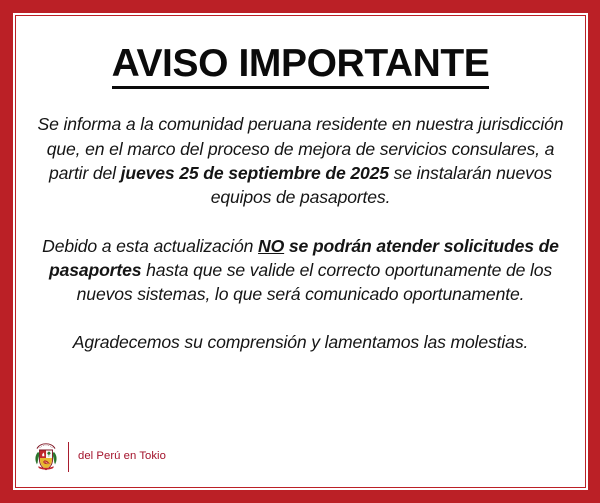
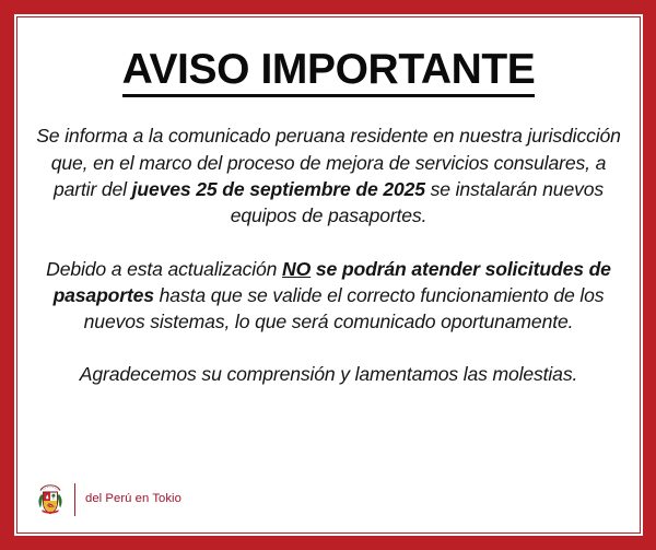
  AVISO IMPORTANTE
- Se informa a la comunidad peruana residente en nuestra jurisdicción que, en el marco del proceso de mejora de servicios consulares, a partir del jueves 25 de septiembre de 2025 se instalarán nuevos equipos de pasaportes.
+ Se informa a la comunicado peruana residente en nuestra jurisdicción que, en el marco del proceso de mejora de servicios consulares, a partir del jueves 25 de septiembre de 2025 se instalarán nuevos equipos de pasaportes.
- Debido a esta actualización NO se podrán atender solicitudes de pasaportes hasta que se valide el correcto oportunamente de los nuevos sistemas, lo que será comunicado oportunamente.
+ Debido a esta actualización NO se podrán atender solicitudes de pasaportes hasta que se valide el correcto funcionamiento de los nuevos sistemas, lo que será comunicado oportunamente.
  Agradecemos su comprensión y lamentamos las molestias.
  del Perú en Tokio
